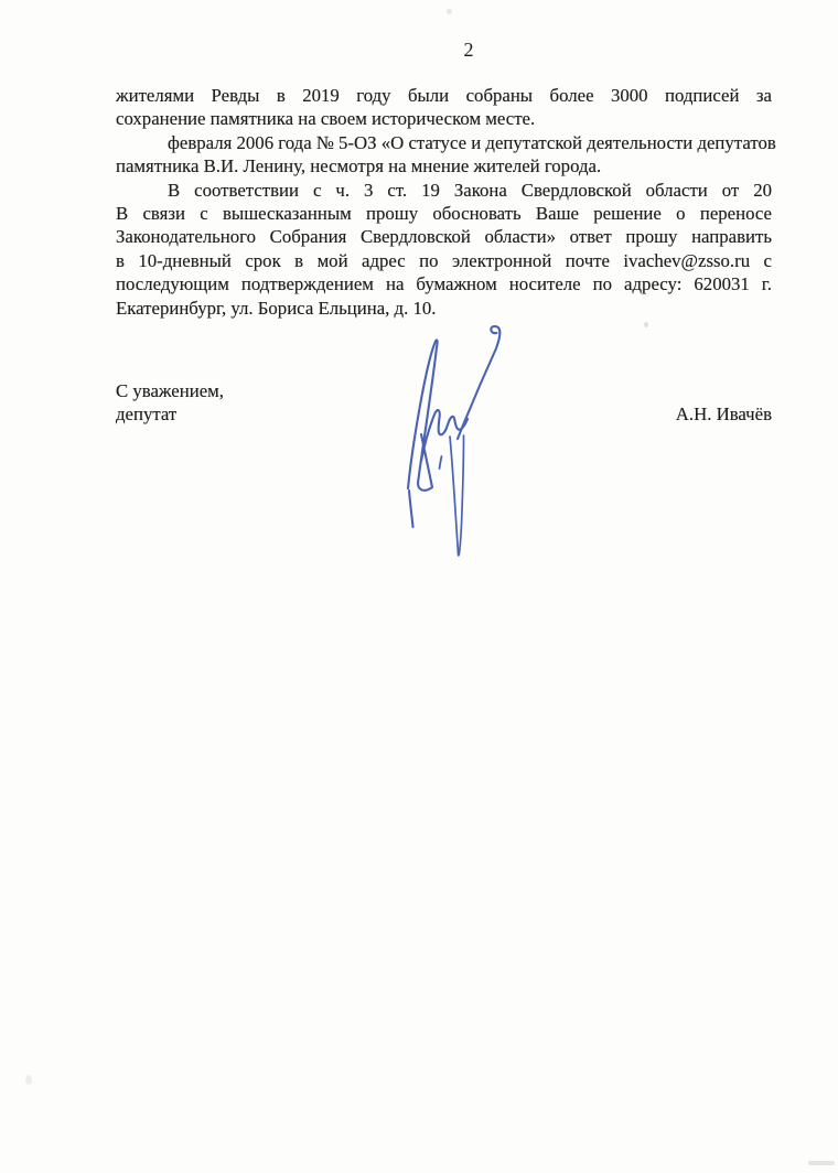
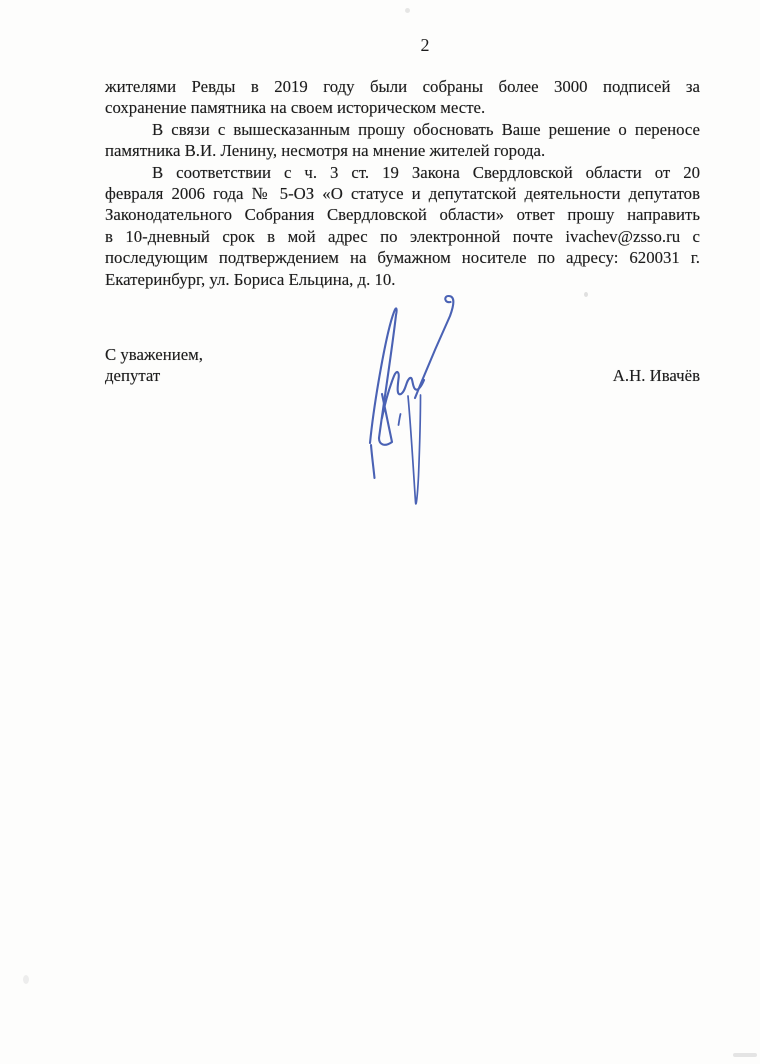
  2
  жителями Ревды в 2019 году были собраны более 3000 подписей за
  сохранение памятника на своем историческом месте.
- февраля 2006 года № 5-ОЗ «О статусе и депутатской деятельности депутатов
+ В связи с вышесказанным прошу обосновать Ваше решение о переносе
  памятника В.И. Ленину, несмотря на мнение жителей города.
  В соответствии с ч. 3 ст. 19 Закона Свердловской области от 20
- В связи с вышесказанным прошу обосновать Ваше решение о переносе
+ февраля 2006 года № 5-ОЗ «О статусе и депутатской деятельности депутатов
  Законодательного Собрания Свердловской области» ответ прошу направить
  в 10-дневный срок в мой адрес по электронной почте ivachev@zsso.ru с
  последующим подтверждением на бумажном носителе по адресу: 620031 г.
  Екатеринбург, ул. Бориса Ельцина, д. 10.
  С уважением,
  депутат
  А.Н. Ивачёв
